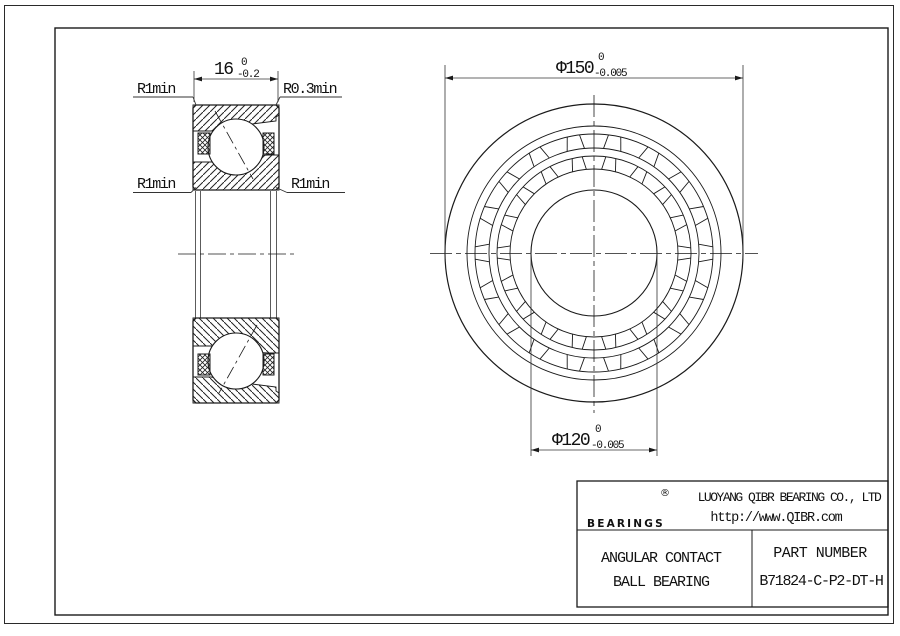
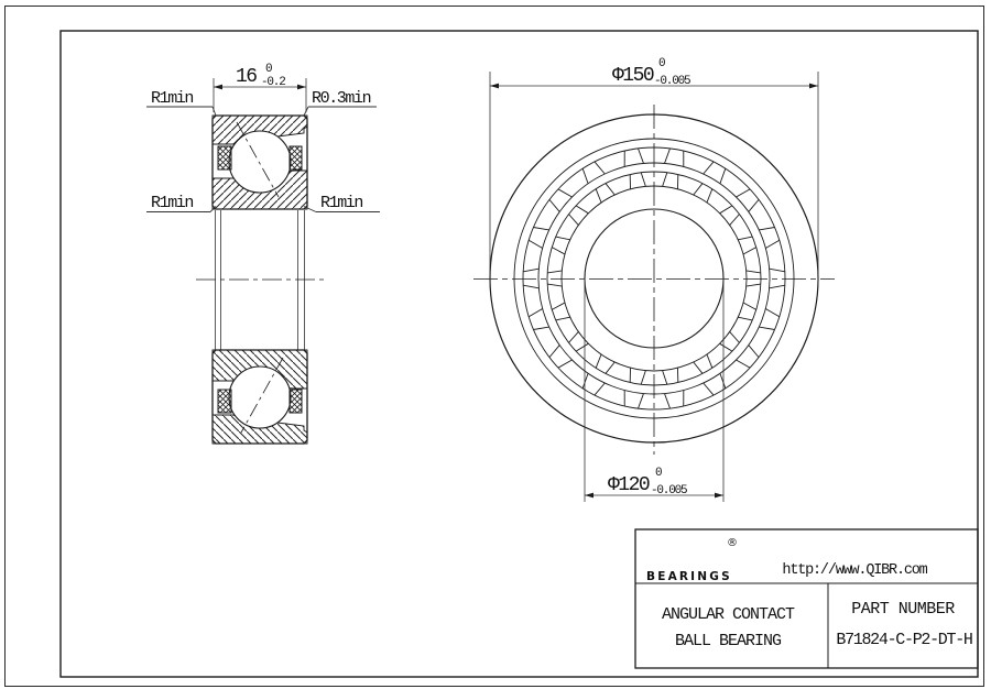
  16
  0
  -0.2
  R1min
  R0.3min
  R1min
  R1min
  Φ150
  0
  -0.005
  Φ120
  0
  -0.005
  ®
  BEARINGS
- LUOYANG QIBR BEARING CO., LTD
  http://www.QIBR.com
  ANGULAR CONTACT
  BALL BEARING
  PART NUMBER
  B71824-C-P2-DT-H
